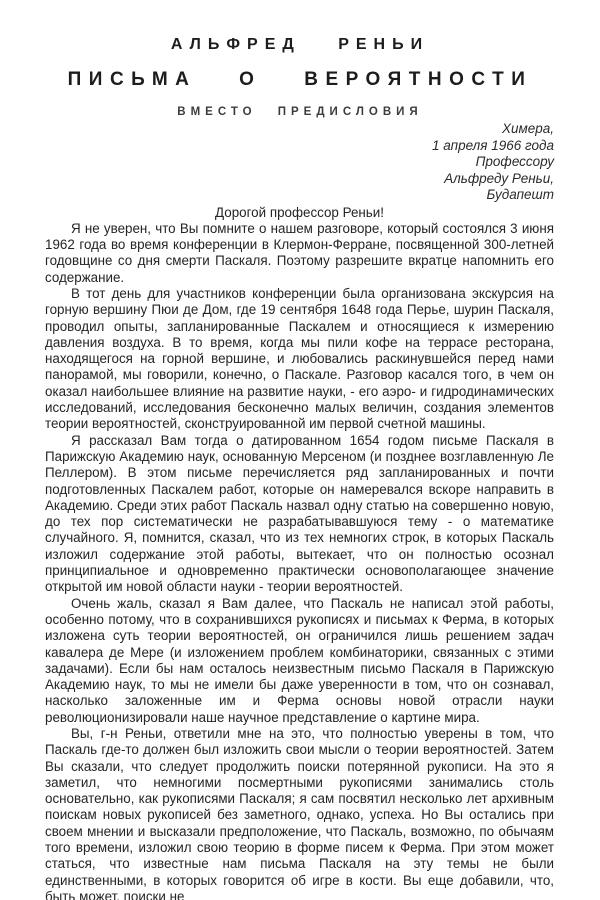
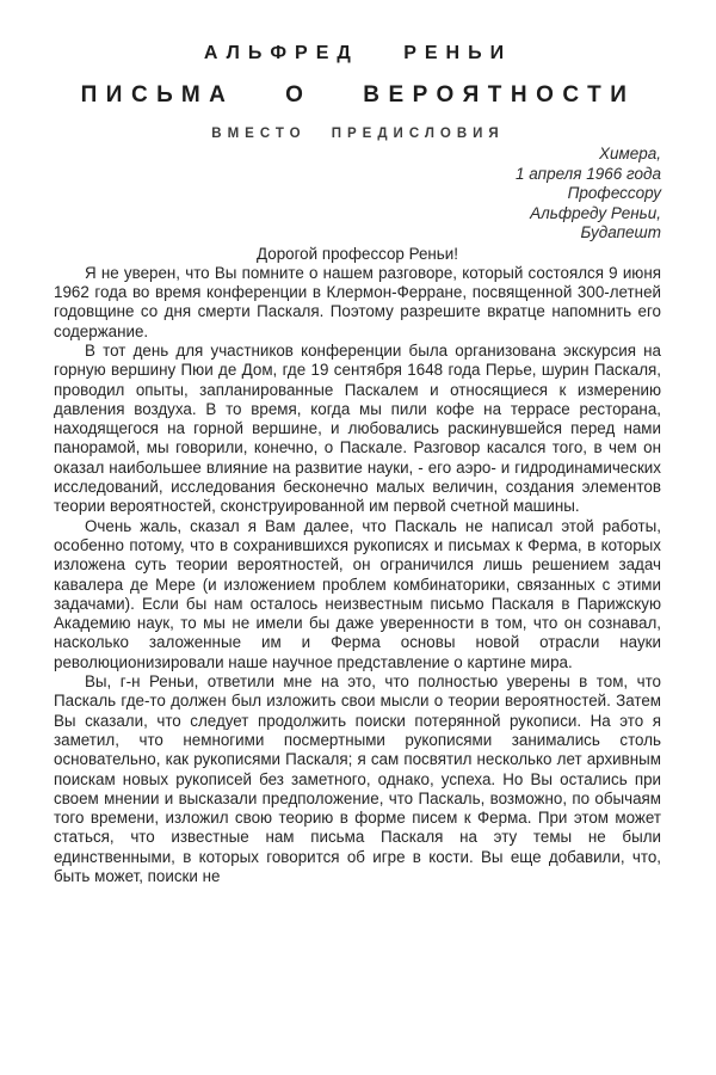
  АЛЬФРЕД РЕНЬИ
  ПИСЬМА О ВЕРОЯТНОСТИ
  ВМЕСТО ПРЕДИСЛОВИЯ
  Химера,
  1 апреля 1966 года
  Профессору
  Альфреду Реньи,
  Будапешт
  Дорогой профессор Реньи!
- Я не уверен, что Вы помните о нашем разговоре, который состоялся 3 июня 1962 года во время конференции в Клермон-Ферране, посвященной 300-летней годовщине со дня смерти Паскаля. Поэтому разрешите вкратце напомнить его содержание.
+ Я не уверен, что Вы помните о нашем разговоре, который состоялся 9 июня 1962 года во время конференции в Клермон-Ферране, посвященной 300-летней годовщине со дня смерти Паскаля. Поэтому разрешите вкратце напомнить его содержание.
  В тот день для участников конференции была организована экскурсия на горную вершину Пюи де Дом, где 19 сентября 1648 года Перье, шурин Паскаля, проводил опыты, запланированные Паскалем и относящиеся к измерению давления воздуха. В то время, когда мы пили кофе на террасе ресторана, находящегося на горной вершине, и любовались раскинувшейся перед нами панорамой, мы говорили, конечно, о Паскале. Разговор касался того, в чем он оказал наибольшее влияние на развитие науки, - его аэро- и гидродинамических исследований, исследования бесконечно малых величин, создания элементов теории вероятностей, сконструированной им первой счетной машины.
- Я рассказал Вам тогда о датированном 1654 годом письме Паскаля в Парижскую Академию наук, основанную Мерсеном (и позднее возглавленную Ле Пеллером). В этом письме перечисляется ряд запланированных и почти подготовленных Паскалем работ, которые он намеревался вскоре направить в Академию. Среди этих работ Паскаль назвал одну статью на совершенно новую, до тех пор систематически не разрабатывавшуюся тему - о математике случайного. Я, помнится, сказал, что из тех немногих строк, в которых Паскаль изложил содержание этой работы, вытекает, что он полностью осознал принципиальное и одновременно практически основополагающее значение открытой им новой области науки - теории вероятностей.
  Очень жаль, сказал я Вам далее, что Паскаль не написал этой работы, особенно потому, что в сохранившихся рукописях и письмах к Ферма, в которых изложена суть теории вероятностей, он ограничился лишь решением задач кавалера де Мере (и изложением проблем комбинаторики, связанных с этими задачами). Если бы нам осталось неизвестным письмо Паскаля в Парижскую Академию наук, то мы не имели бы даже уверенности в том, что он сознавал, насколько заложенные им и Ферма основы новой отрасли науки революционизировали наше научное представление о картине мира.
  Вы, г-н Реньи, ответили мне на это, что полностью уверены в том, что Паскаль где-то должен был изложить свои мысли о теории вероятностей. Затем Вы сказали, что следует продолжить поиски потерянной рукописи. На это я заметил, что немногими посмертными рукописями занимались столь основательно, как рукописями Паскаля; я сам посвятил несколько лет архивным поискам новых рукописей без заметного, однако, успеха. Но Вы остались при своем мнении и высказали предположение, что Паскаль, возможно, по обычаям того времени, изложил свою теорию в форме писем к Ферма. При этом может статься, что известные нам письма Паскаля на эту темы не были единственными, в которых говорится об игре в кости. Вы еще добавили, что, быть может, поиски не
